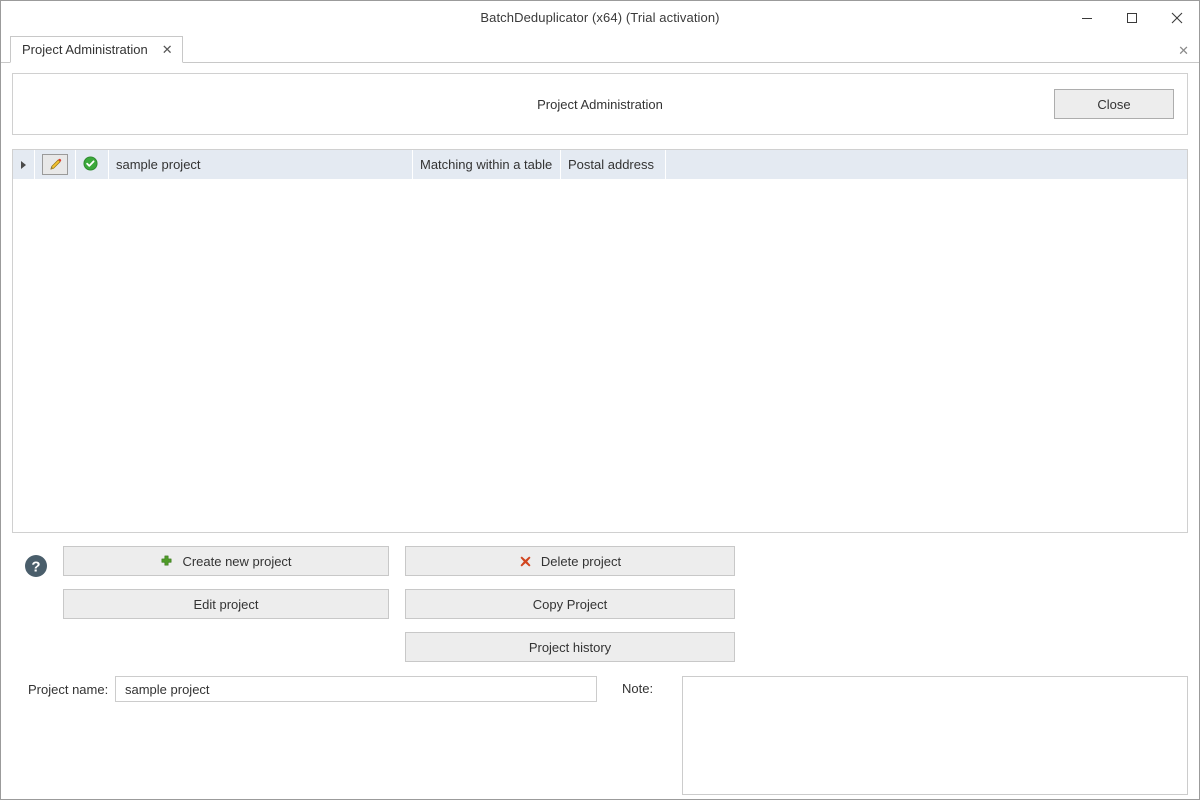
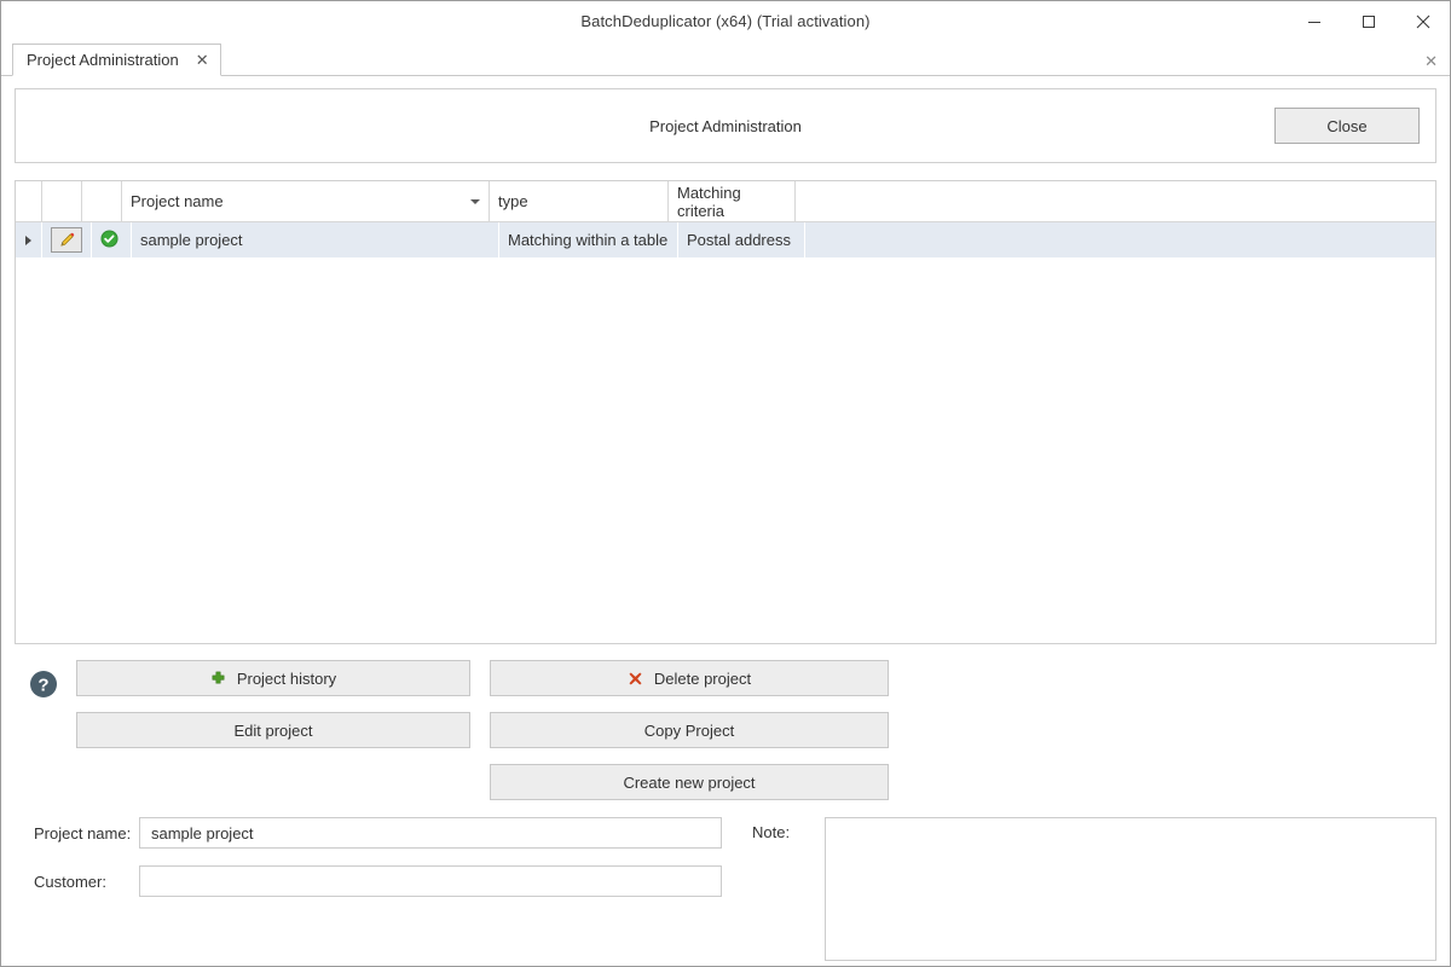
  BatchDeduplicator (x64) (Trial activation)
  Project Administration
  ✕
  ✕
  Project Administration
  Close
+ Project name
+ type
+ Matching criteria
  sample project
  Matching within a table
  Postal address
  ?
- Create new project
+ Project history
  Edit project
  Delete project
  Copy Project
- Project history
+ Create new project
  Project name:
  sample project
+ Customer:
  Note:
